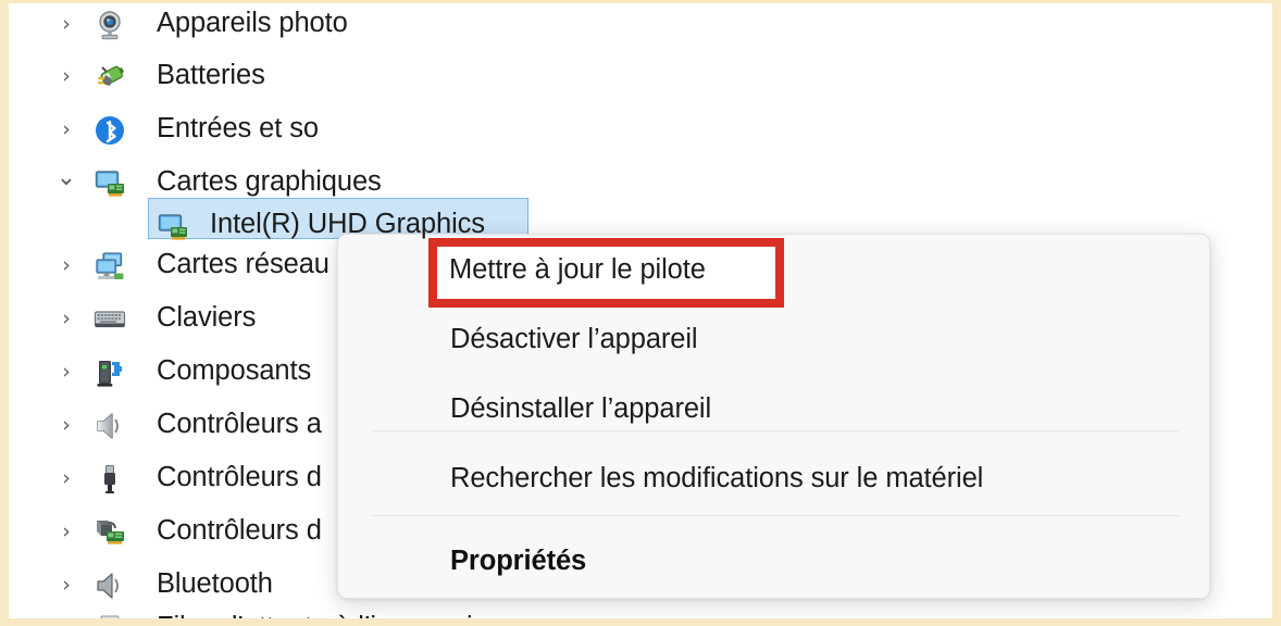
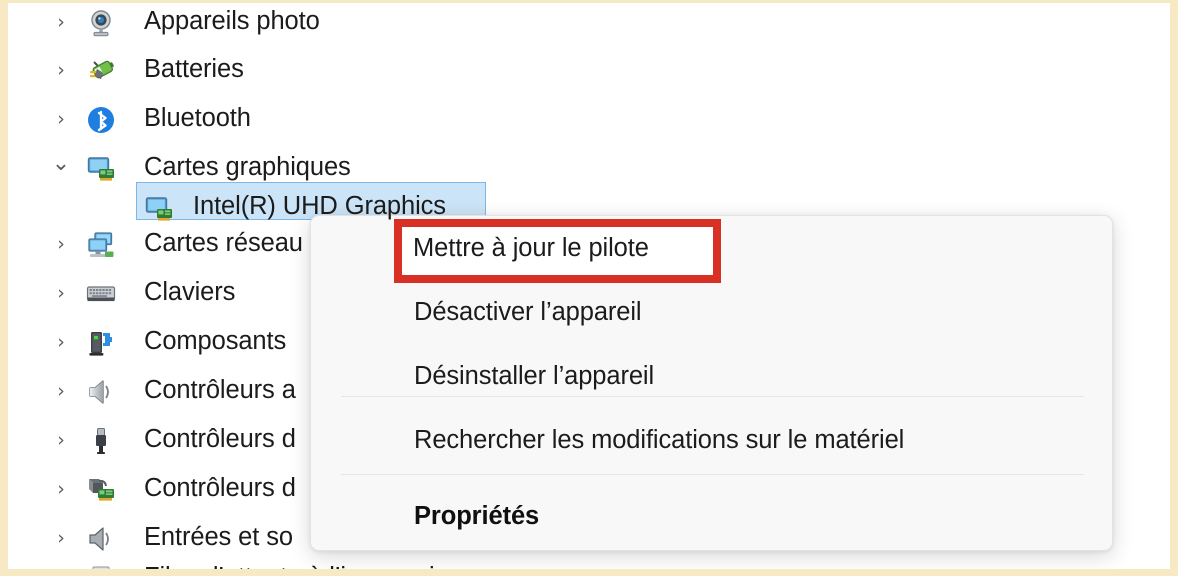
  ›
  Appareils photo
  ›
  Batteries
  ›
- Entrées et so
+ Bluetooth
  ⌄
  Cartes graphiques
  Intel(R) UHD Graphics
  ›
  Cartes réseau
  ›
  Claviers
  ›
  Composants
  ›
  Contrôleurs a
  ›
  Contrôleurs d
  ›
  Contrôleurs d
  ›
- Bluetooth
+ Entrées et so
  Désactiver l’appareil
  Désinstaller l’appareil
  Rechercher les modifications sur le matériel
  Propriétés
  Mettre à jour le pilote
